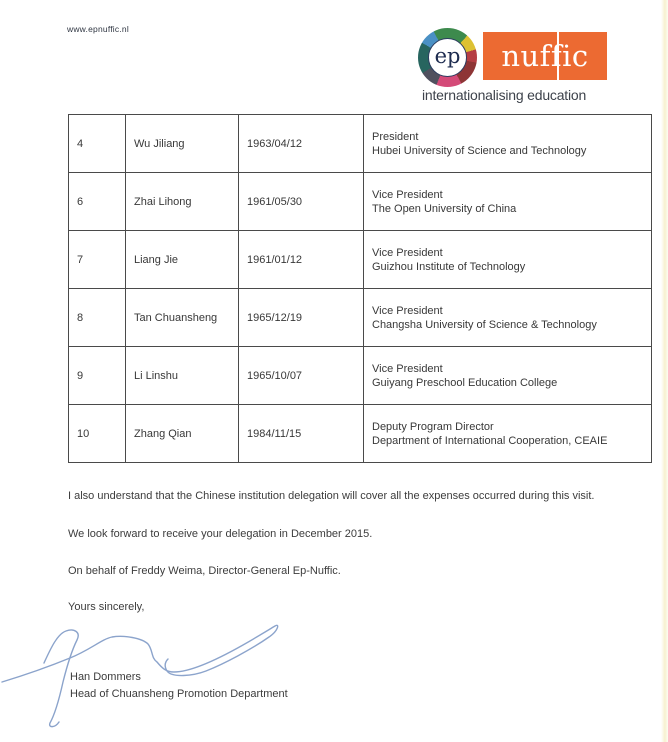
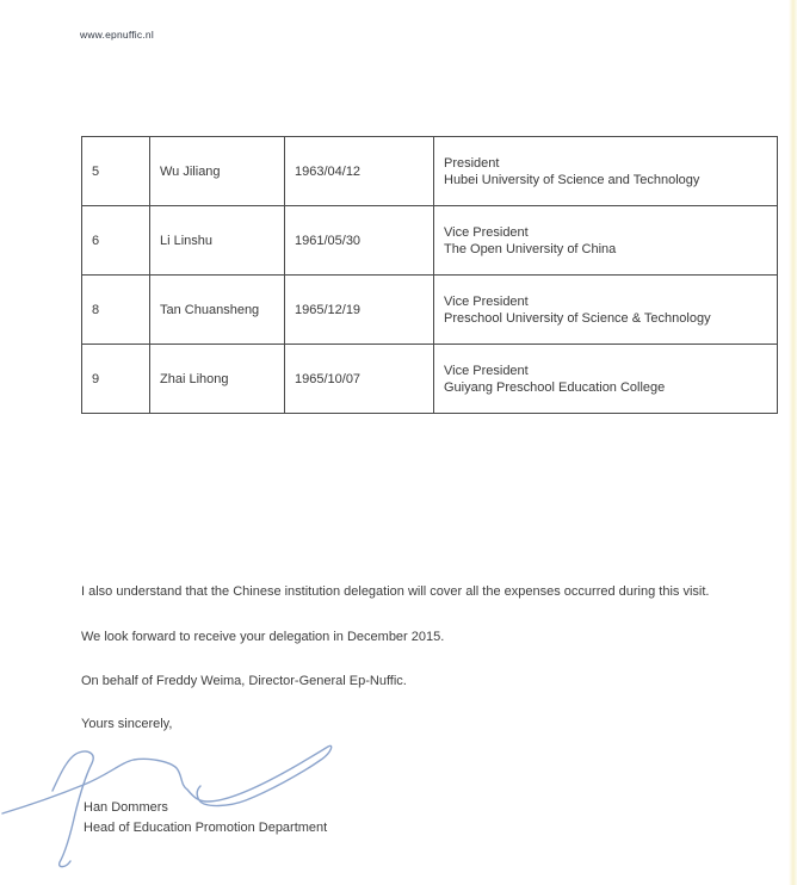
  www.epnuffic.nl
- ep
- nuffic
- internationalising education
- 4	Wu Jiliang	1963/04/12	President Hubei University of Science and Technology
+ 5	Wu Jiliang	1963/04/12	President Hubei University of Science and Technology
- 6	Zhai Lihong	1961/05/30	Vice President The Open University of China
+ 6	Li Linshu	1961/05/30	Vice President The Open University of China
- 7	Liang Jie	1961/01/12	Vice President Guizhou Institute of Technology
- 8	Tan Chuansheng	1965/12/19	Vice President Changsha University of Science & Technology
+ 8	Tan Chuansheng	1965/12/19	Vice President Preschool University of Science & Technology
- 9	Li Linshu	1965/10/07	Vice President Guiyang Preschool Education College
+ 9	Zhai Lihong	1965/10/07	Vice President Guiyang Preschool Education College
- 10	Zhang Qian	1984/11/15	Deputy Program Director Department of International Cooperation, CEAIE
  I also understand that the Chinese institution delegation will cover all the expenses occurred during this visit.
  We look forward to receive your delegation in December 2015.
  On behalf of Freddy Weima, Director-General Ep-Nuffic.
  Yours sincerely,
  Han Dommers
- Head of Chuansheng Promotion Department
+ Head of Education Promotion Department
